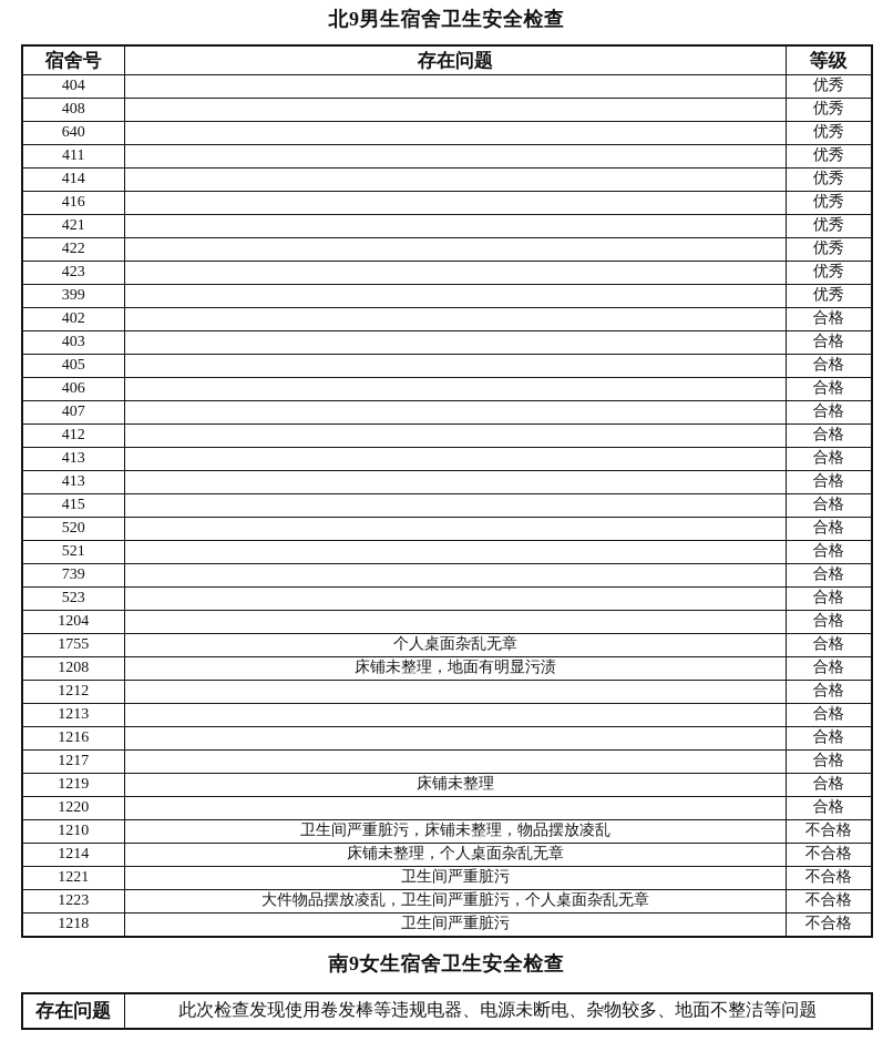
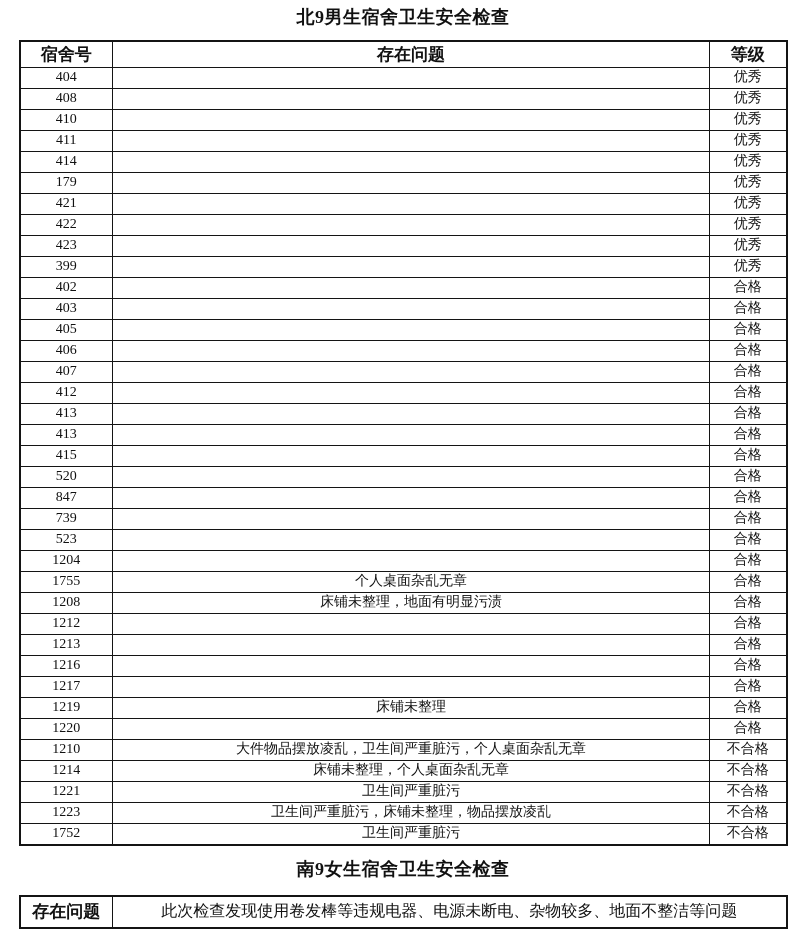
  北9男生宿舍卫生安全检查
  宿舍号	存在问题	等级
  404		优秀
  408		优秀
- 640		优秀
+ 410		优秀
  411		优秀
  414		优秀
- 416		优秀
+ 179		优秀
  421		优秀
  422		优秀
  423		优秀
  399		优秀
  402		合格
  403		合格
  405		合格
  406		合格
  407		合格
  412		合格
  413		合格
  413		合格
  415		合格
  520		合格
- 521		合格
+ 847		合格
  739		合格
  523		合格
  1204		合格
  1755	个人桌面杂乱无章	合格
  1208	床铺未整理，地面有明显污渍	合格
  1212		合格
  1213		合格
  1216		合格
  1217		合格
  1219	床铺未整理	合格
  1220		合格
- 1210	卫生间严重脏污，床铺未整理，物品摆放凌乱	不合格
+ 1210	大件物品摆放凌乱，卫生间严重脏污，个人桌面杂乱无章	不合格
  1214	床铺未整理，个人桌面杂乱无章	不合格
  1221	卫生间严重脏污	不合格
- 1223	大件物品摆放凌乱，卫生间严重脏污，个人桌面杂乱无章	不合格
+ 1223	卫生间严重脏污，床铺未整理，物品摆放凌乱	不合格
- 1218	卫生间严重脏污	不合格
+ 1752	卫生间严重脏污	不合格
  南9女生宿舍卫生安全检查
  存在问题	此次检查发现使用卷发棒等违规电器、电源未断电、杂物较多、地面不整洁等问题
